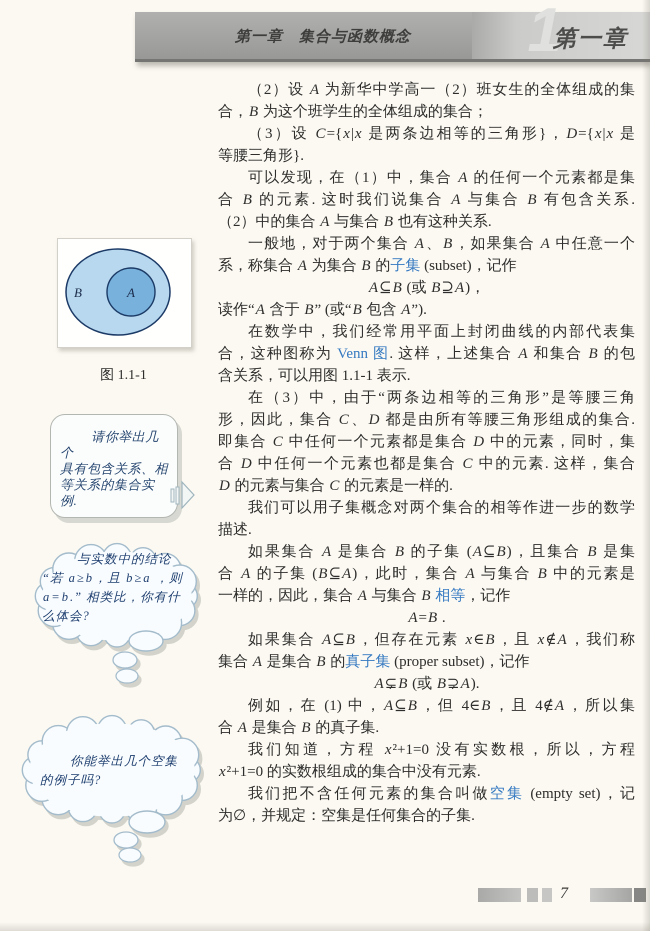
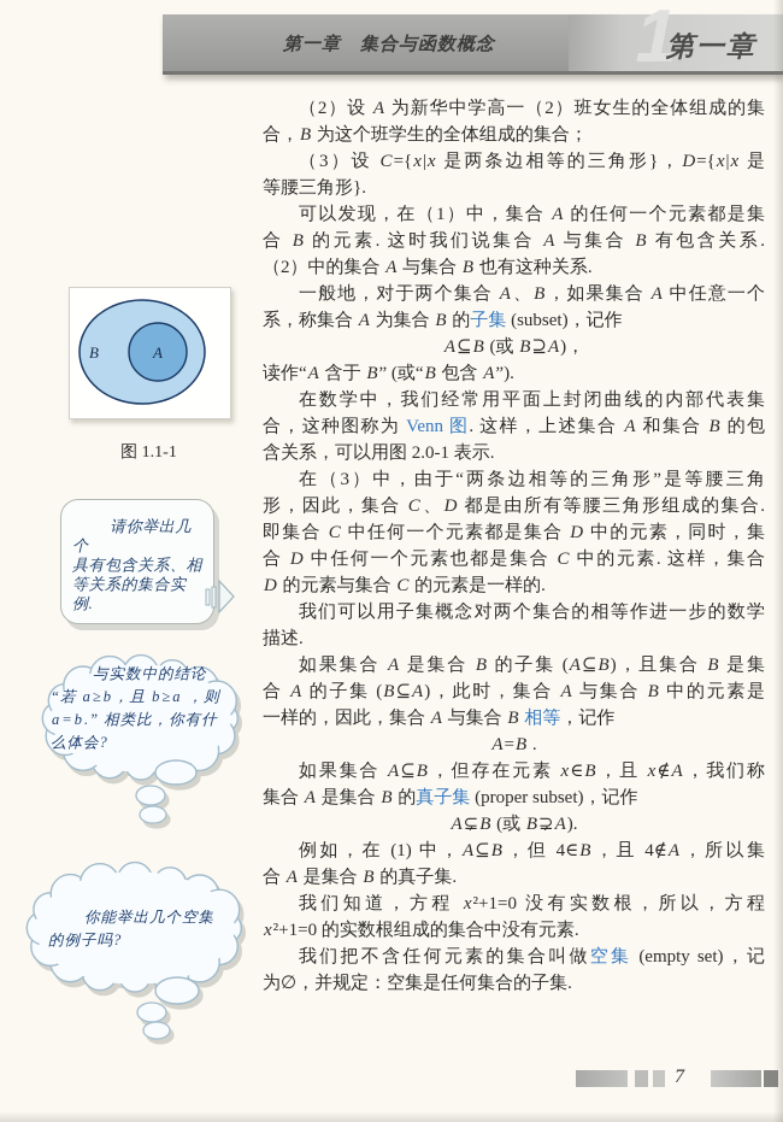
  第一章 集合与函数概念
  1
  第一章
  （2）设 A 为新华中学高一（2）班女生的全体组成的集
  合，B 为这个班学生的全体组成的集合；
  （3）设 C={x|x 是两条边相等的三角形}，D={x|x 是
  等腰三角形}.
  可以发现，在（1）中，集合 A 的任何一个元素都是集
  合 B 的元素. 这时我们说集合 A 与集合 B 有包含关系.
  （2）中的集合 A 与集合 B 也有这种关系.
  一般地，对于两个集合 A、B，如果集合 A 中任意一个
  系，称集合 A 为集合 B 的子集 (subset)，记作
  A⊆B (或 B⊇A)，
  读作“A 含于 B” (或“B 包含 A”).
  在数学中，我们经常用平面上封闭曲线的内部代表集
  合，这种图称为 Venn 图. 这样，上述集合 A 和集合 B 的包
- 含关系，可以用图 1.1-1 表示.
+ 含关系，可以用图 2.0-1 表示.
  在（3）中，由于“两条边相等的三角形”是等腰三角
  形，因此，集合 C、D 都是由所有等腰三角形组成的集合.
  即集合 C 中任何一个元素都是集合 D 中的元素，同时，集
  合 D 中任何一个元素也都是集合 C 中的元素. 这样，集合
  D 的元素与集合 C 的元素是一样的.
  我们可以用子集概念对两个集合的相等作进一步的数学
  描述.
  如果集合 A 是集合 B 的子集 (A⊆B)，且集合 B 是集
  合 A 的子集 (B⊆A)，此时，集合 A 与集合 B 中的元素是
  一样的，因此，集合 A 与集合 B 相等，记作
  A=B .
  如果集合 A⊆B，但存在元素 x∈B，且 x∉A，我们称
  集合 A 是集合 B 的真子集 (proper subset)，记作
  A⊊B (或 B⊋A).
  例如，在 (1) 中，A⊆B，但 4∈B，且 4∉A，所以集
  合 A 是集合 B 的真子集.
  我们知道，方程 x²+1=0 没有实数根，所以，方程
  x²+1=0 的实数根组成的集合中没有元素.
  我们把不含任何元素的集合叫做空集 (empty set)，记
  为∅，并规定：空集是任何集合的子集.
  B
  A
  图 1.1-1
  请你举出几个
  具有包含关系、相
  等关系的集合实
  例.
  与实数中的结论
  “若 a≥b，且 b≥a ，则
  a=b.” 相类比，你有什
  么体会?
  你能举出几个空集
  的例子吗?
  7
